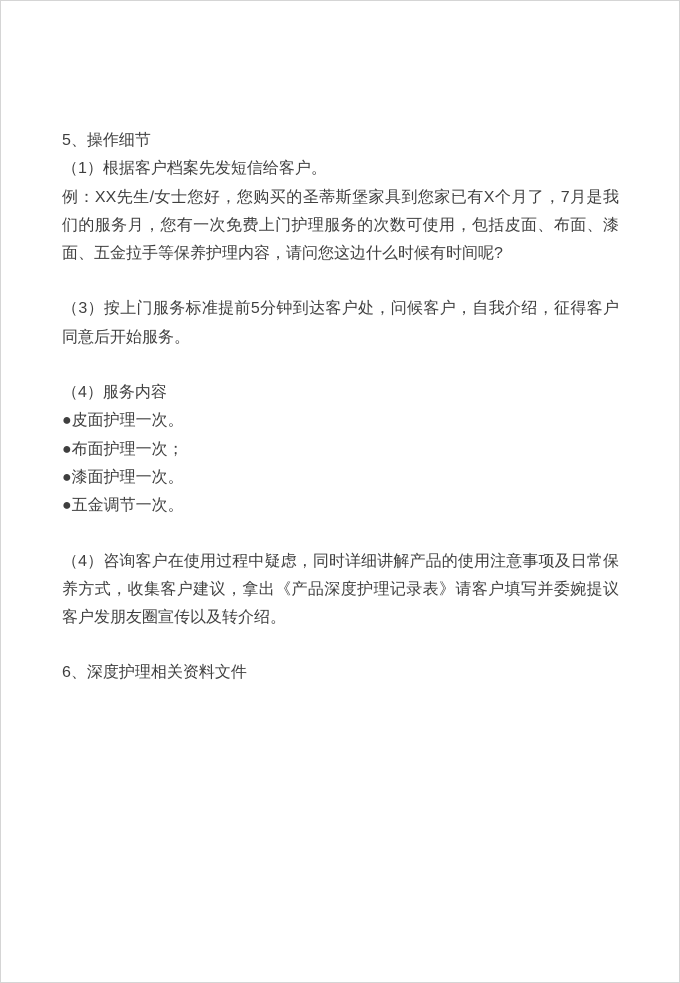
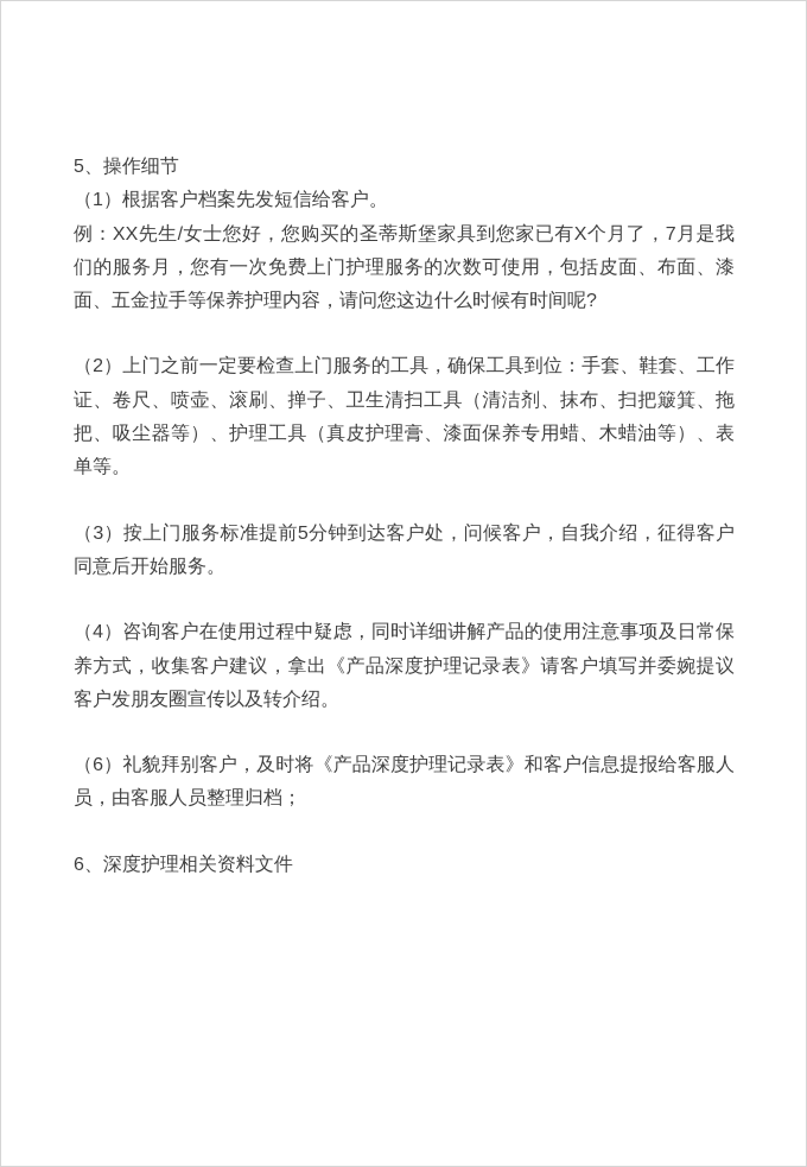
  5、操作细节
  （1）根据客户档案先发短信给客户。
  例：XX先生/女士您好，您购买的圣蒂斯堡家具到您家已有X个月了，7月是我们的服务月，您有一次免费上门护理服务的次数可使用，包括皮面、布面、漆面、五金拉手等保养护理内容，请问您这边什么时候有时间呢?
+ （2）上门之前一定要检查上门服务的工具，确保工具到位：手套、鞋套、工作证、卷尺、喷壶、滚刷、掸子、卫生清扫工具（清洁剂、抹布、扫把簸箕、拖把、吸尘器等）、护理工具（真皮护理膏、漆面保养专用蜡、木蜡油等）、表单等。
  （3）按上门服务标准提前5分钟到达客户处，问候客户，自我介绍，征得客户同意后开始服务。
- （4）服务内容
- ●皮面护理一次。
- ●布面护理一次；
- ●漆面护理一次。
- ●五金调节一次。
  （4）咨询客户在使用过程中疑虑，同时详细讲解产品的使用注意事项及日常保养方式，收集客户建议，拿出《产品深度护理记录表》请客户填写并委婉提议客户发朋友圈宣传以及转介绍。
+ （6）礼貌拜别客户，及时将《产品深度护理记录表》和客户信息提报给客服人员，由客服人员整理归档；
  6、深度护理相关资料文件
